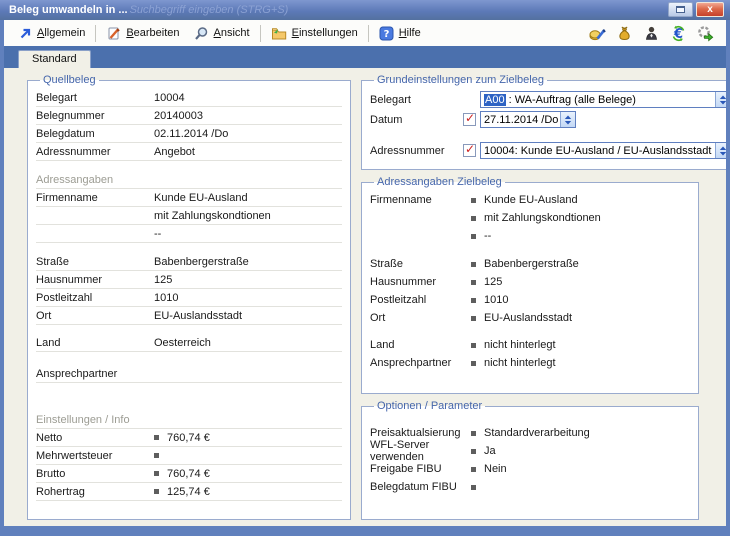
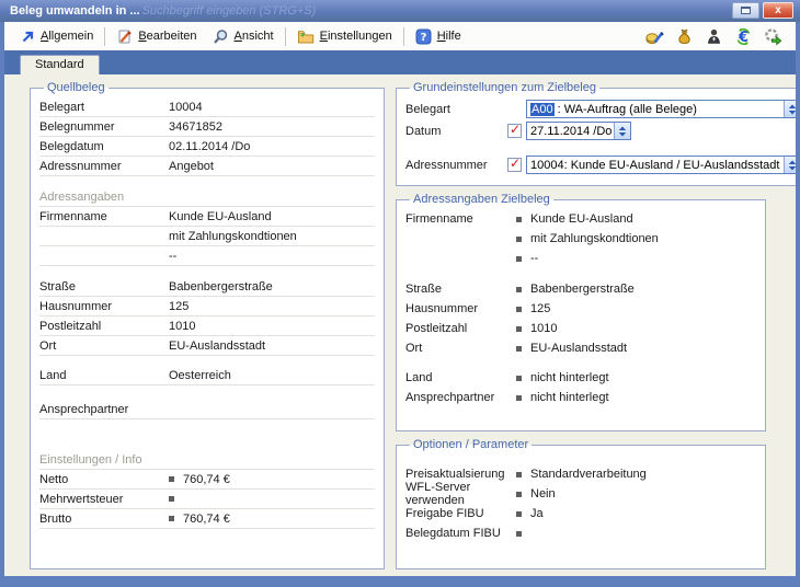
  Beleg umwandeln in ...
  Suchbegriff eingeben (STRG+S)
  x
  Allgemein
  Bearbeiten
  Ansicht
  Einstellungen
  ?
  Hilfe
  €
  Standard
  Quellbeleg
  Belegart
  10004
  Belegnummer
- 20140003
+ 34671852
  Belegdatum
  02.11.2014 /Do
  Adressnummer
  Angebot
  Adressangaben
  Firmenname
  Kunde EU-Ausland
  mit Zahlungskondtionen
  --
  Straße
  Babenbergerstraße
  Hausnummer
  125
  Postleitzahl
  1010
  Ort
  EU-Auslandsstadt
  Land
  Oesterreich
  Ansprechpartner
  Einstellungen / Info
  Netto
  760,74 €
  Mehrwertsteuer
  Brutto
  760,74 €
- Rohertrag
- 125,74 €
  Grundeinstellungen zum Zielbeleg
  Belegart
  A00
  : WA-Auftrag (alle Belege)
  Datum
  ✓
  27.11.2014 /Do
  Adressnummer
  ✓
  10004: Kunde EU-Ausland / EU-Auslandsstadt
  Adressangaben Zielbeleg
  Firmenname
  Kunde EU-Ausland
  mit Zahlungskondtionen
  --
  Straße
  Babenbergerstraße
  Hausnummer
  125
  Postleitzahl
  1010
  Ort
  EU-Auslandsstadt
  Land
  nicht hinterlegt
  Ansprechpartner
  nicht hinterlegt
  Optionen / Parameter
  Preisaktualsierung
  Standardverarbeitung
  WFL-Server verwenden
- Ja
+ Nein
  Freigabe FIBU
- Nein
+ Ja
  Belegdatum FIBU
